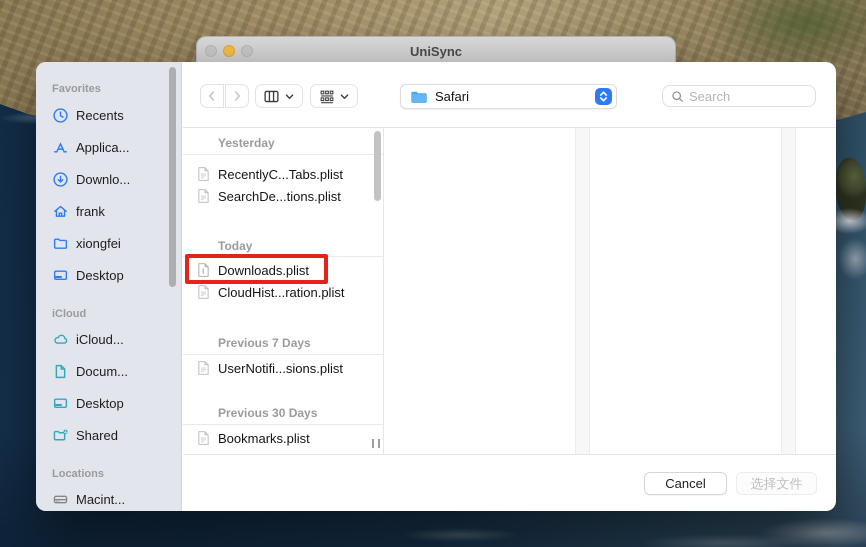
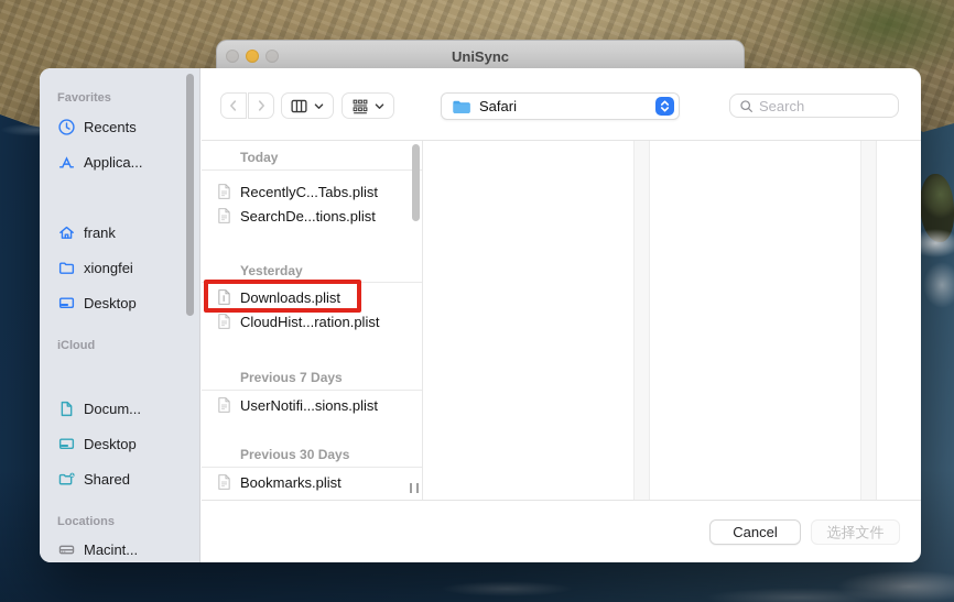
  UniSync
  Favorites
  Recents
  Applica...
- Downlo...
  frank
  xiongfei
  Desktop
  iCloud
- iCloud...
  Docum...
  Desktop
  Shared
  Locations
  Macint...
  Safari
  Search
- Yesterday
+ Today
  RecentlyC...Tabs.plist
  SearchDe...tions.plist
- Today
+ Yesterday
  Downloads.plist
  CloudHist...ration.plist
  Previous 7 Days
  UserNotifi...sions.plist
  Previous 30 Days
  Bookmarks.plist
  Cancel
  选择文件
